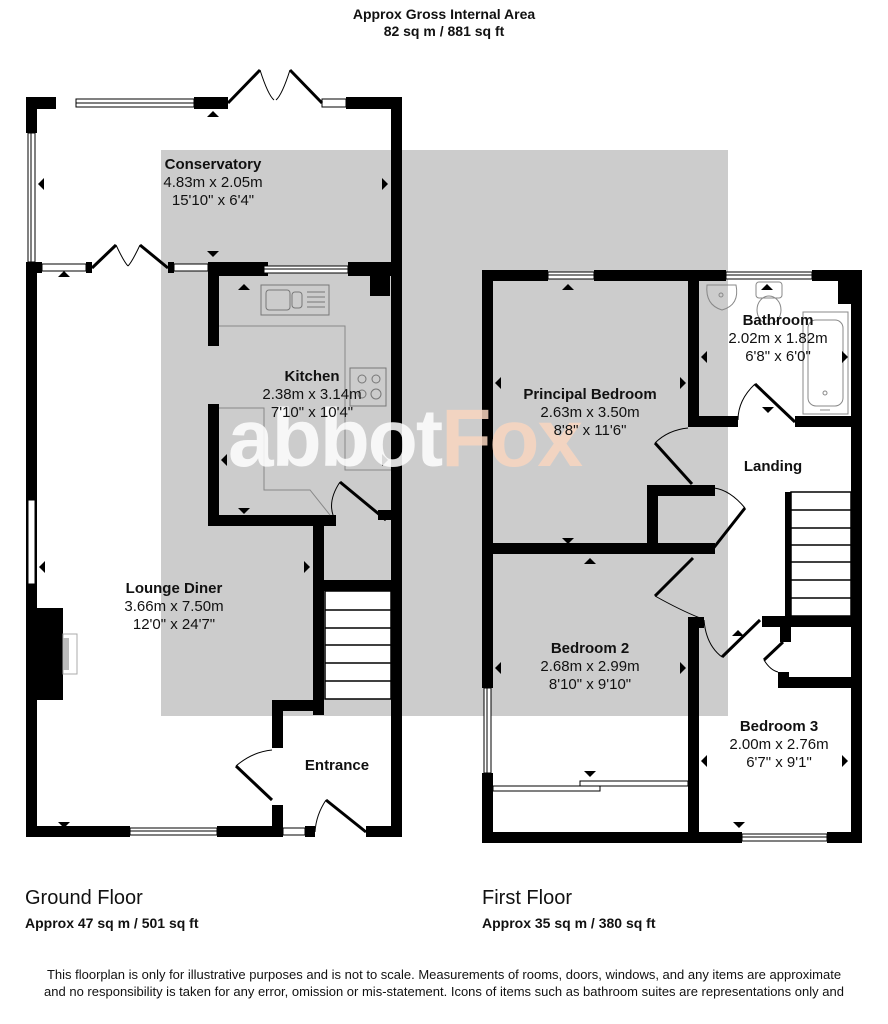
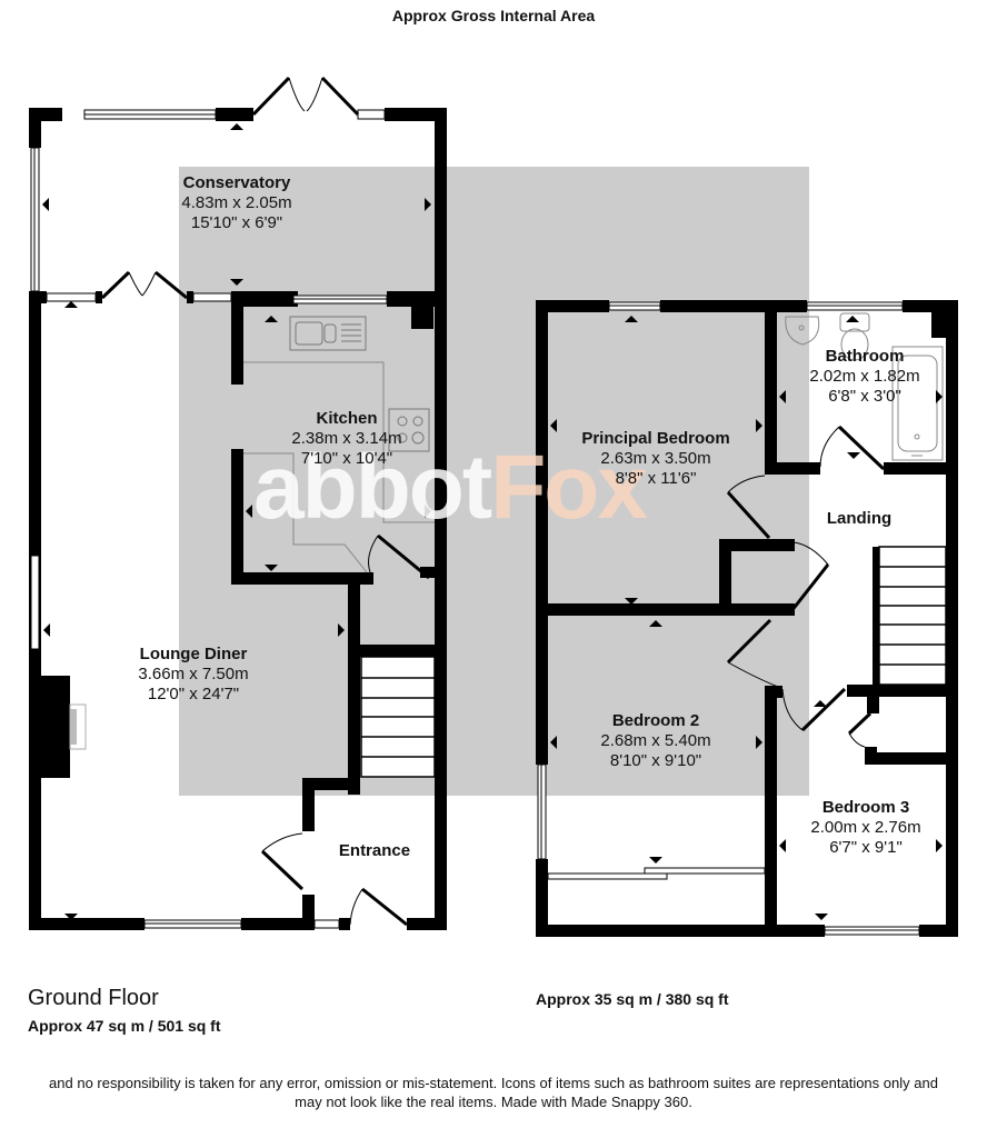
  Approx Gross Internal Area
- 82 sq m / 881 sq ft
  abbotFox
  Conservatory
  4.83m x 2.05m
- 15'10" x 6'4"
+ 15'10" x 6'9"
  Kitchen
  2.38m x 3.14m
  7'10" x 10'4"
  Lounge Diner
  3.66m x 7.50m
  12'0" x 24'7"
  Entrance
  Principal Bedroom
  2.63m x 3.50m
  8'8" x 11'6"
  Bathroom
  2.02m x 1.82m
- 6'8" x 6'0"
+ 6'8" x 3'0"
  Landing
  Bedroom 2
- 2.68m x 2.99m
+ 2.68m x 5.40m
  8'10" x 9'10"
  Bedroom 3
  2.00m x 2.76m
  6'7" x 9'1"
  Ground Floor
  Approx 47 sq m / 501 sq ft
- First Floor
  Approx 35 sq m / 380 sq ft
- This floorplan is only for illustrative purposes and is not to scale. Measurements of rooms, doors, windows, and any items are approximate
  and no responsibility is taken for any error, omission or mis-statement. Icons of items such as bathroom suites are representations only and
+ may not look like the real items. Made with Made Snappy 360.
